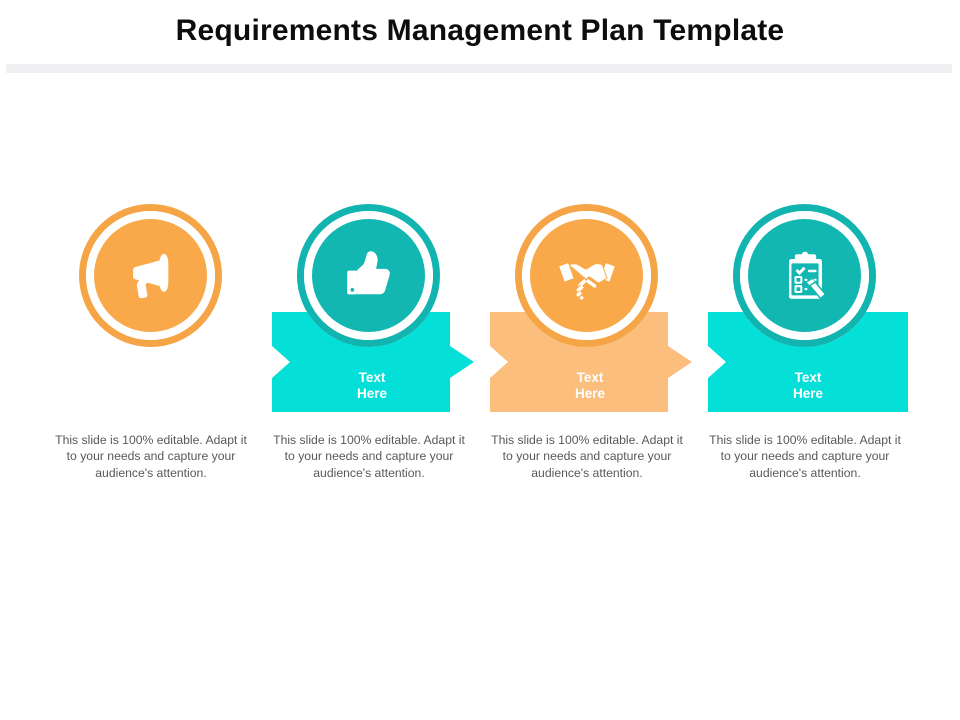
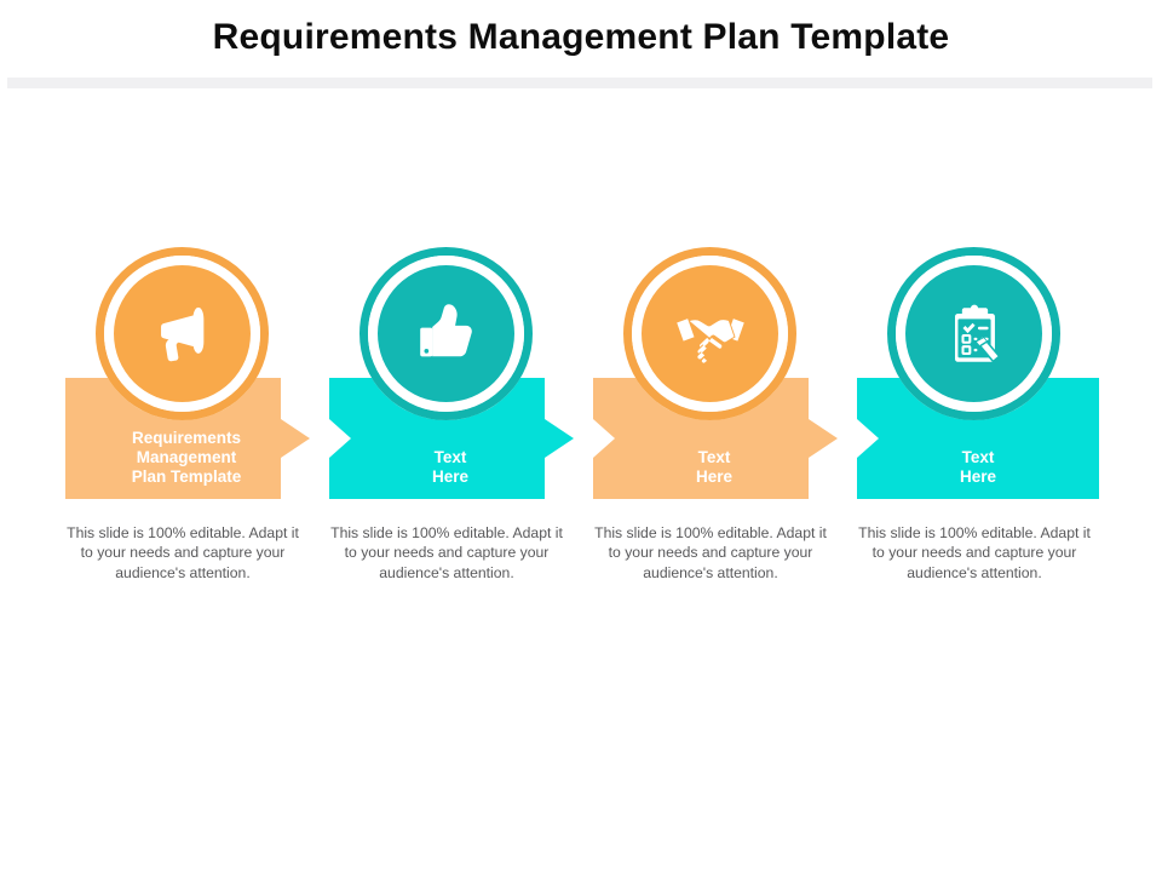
  Requirements Management Plan Template
+ Requirements
+ Management
+ Plan Template
  This slide is 100% editable. Adapt it to your needs and capture your audience's attention.
  Text
  Here
  This slide is 100% editable. Adapt it to your needs and capture your audience's attention.
  Text
  Here
  This slide is 100% editable. Adapt it to your needs and capture your audience's attention.
  Text
  Here
  This slide is 100% editable. Adapt it to your needs and capture your audience's attention.
